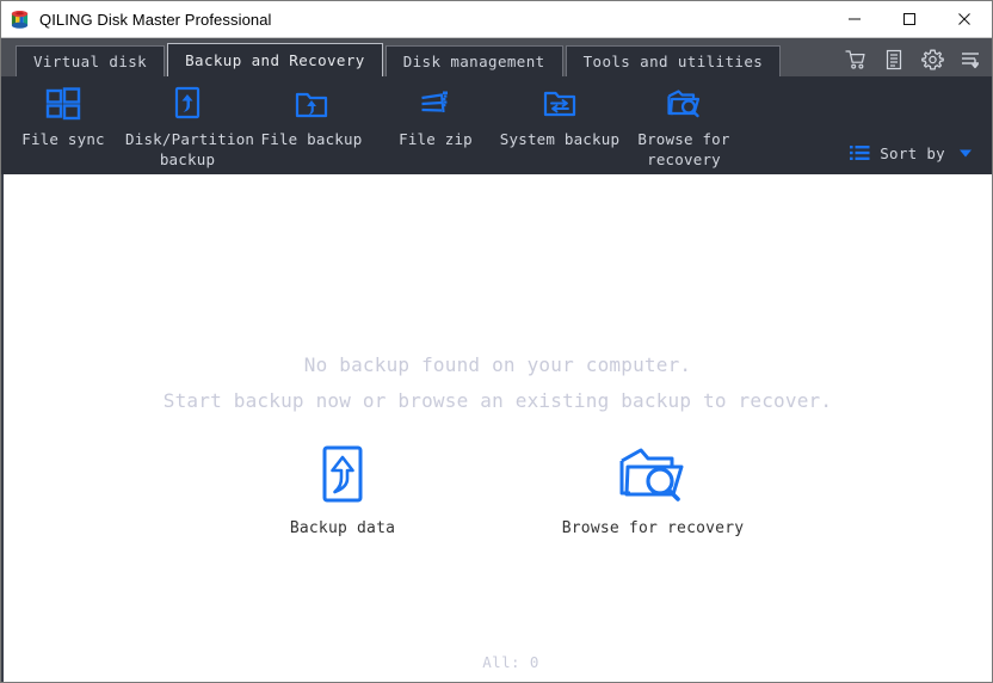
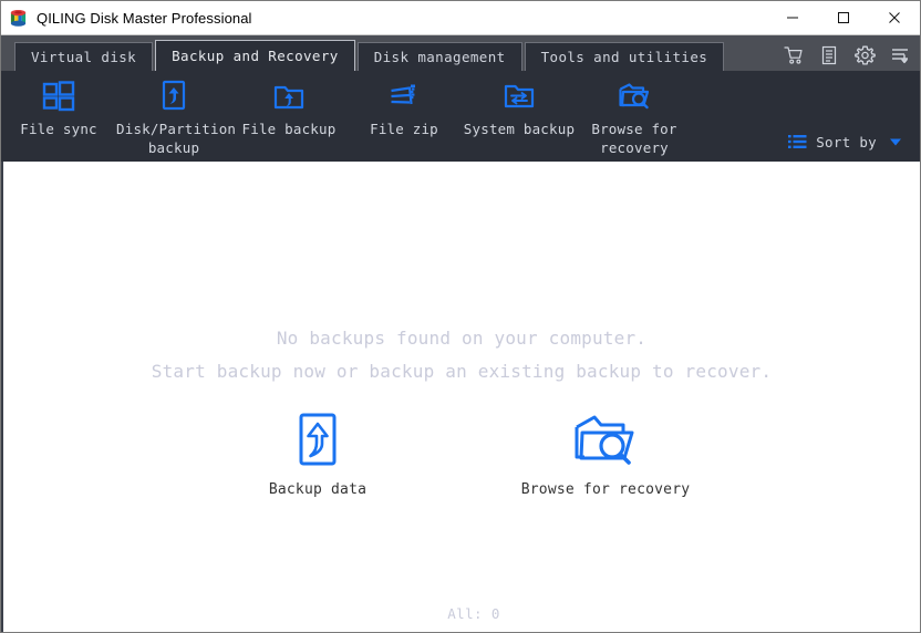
  QILING Disk Master Professional
  Virtual disk
  Backup and Recovery
  Disk management
  Tools and utilities
  File sync
  Disk/Partitio backup
  File backup
  File zip
  System backup
  Browse for recovery
  Sort by
- No backup found on your computer.
+ No backups found on your computer.
- Start backup now or browse an existing backup to recover.
+ Start backup now or backup an existing backup to recover.
  Backup data
  Browse for recovery
  All: 0
